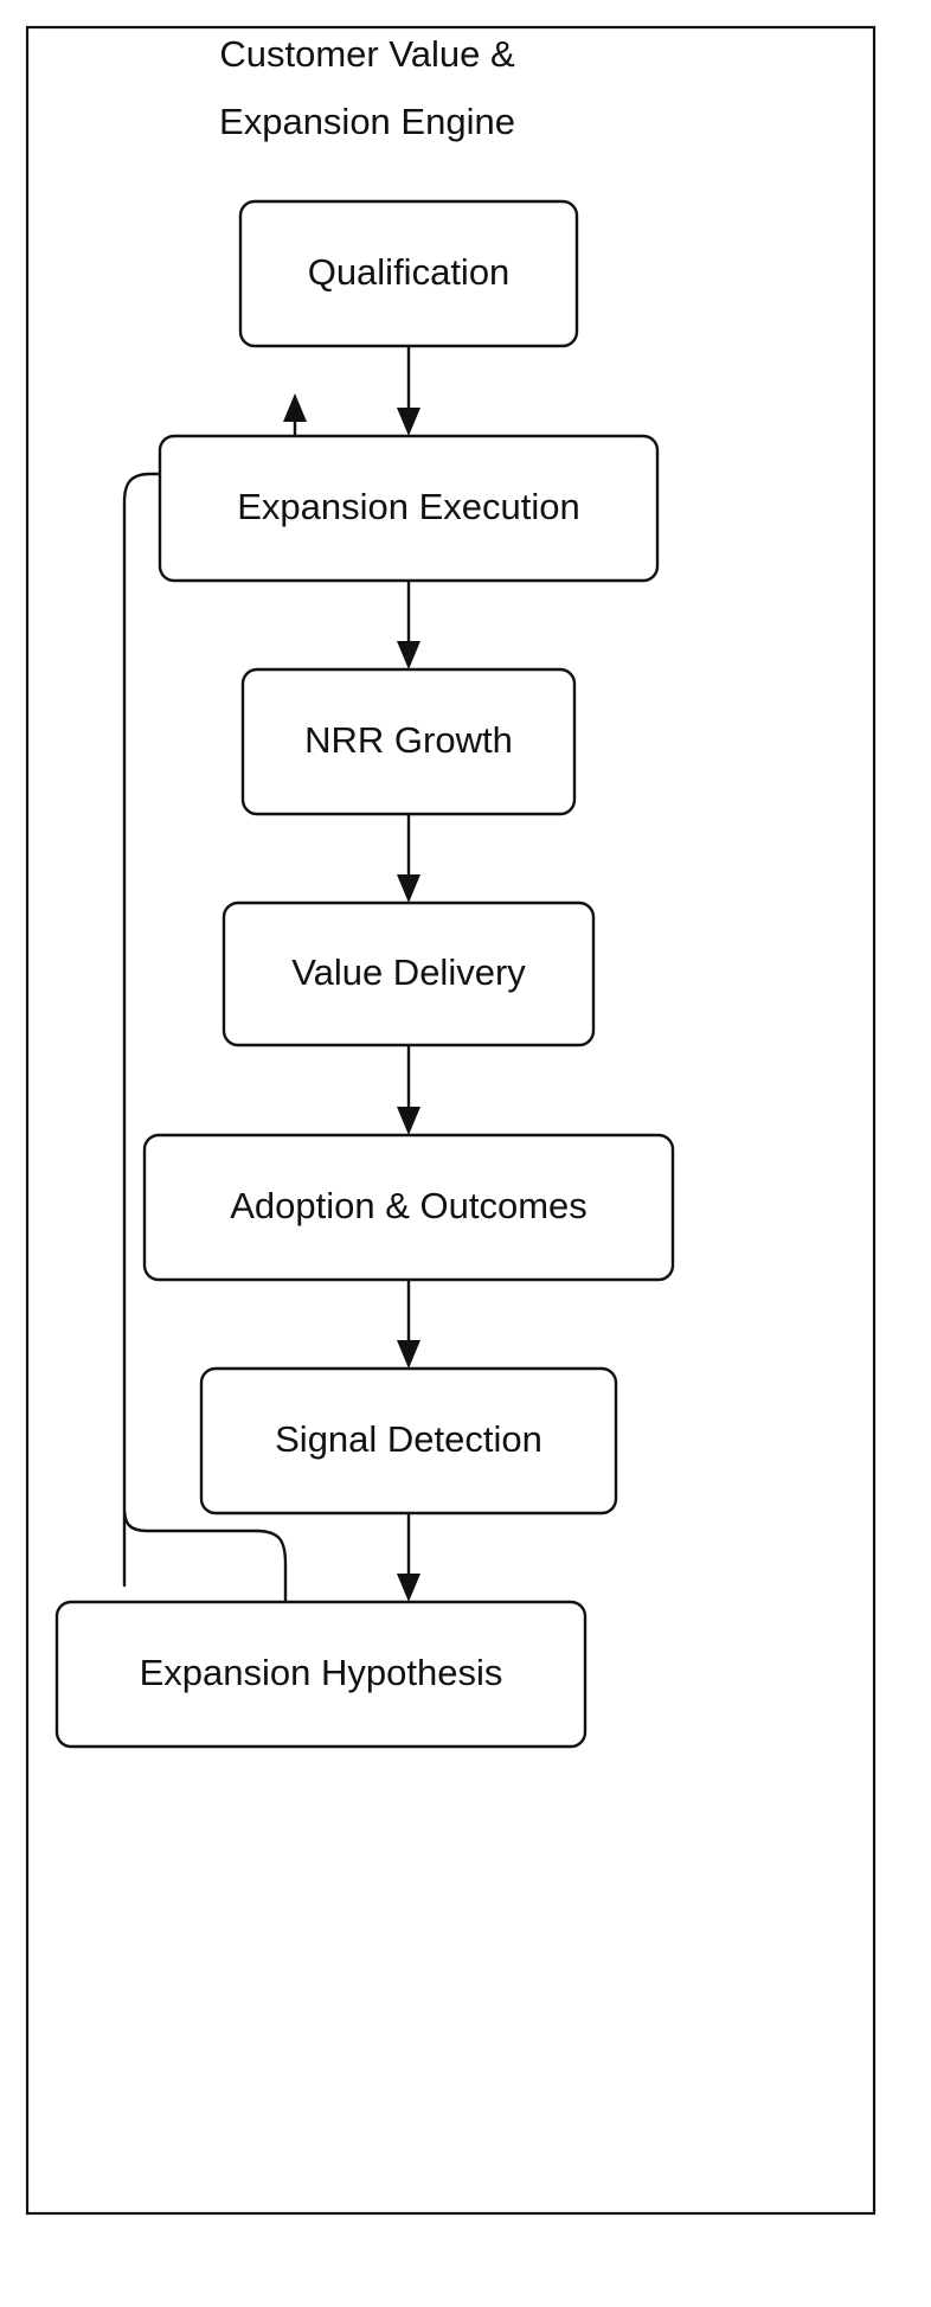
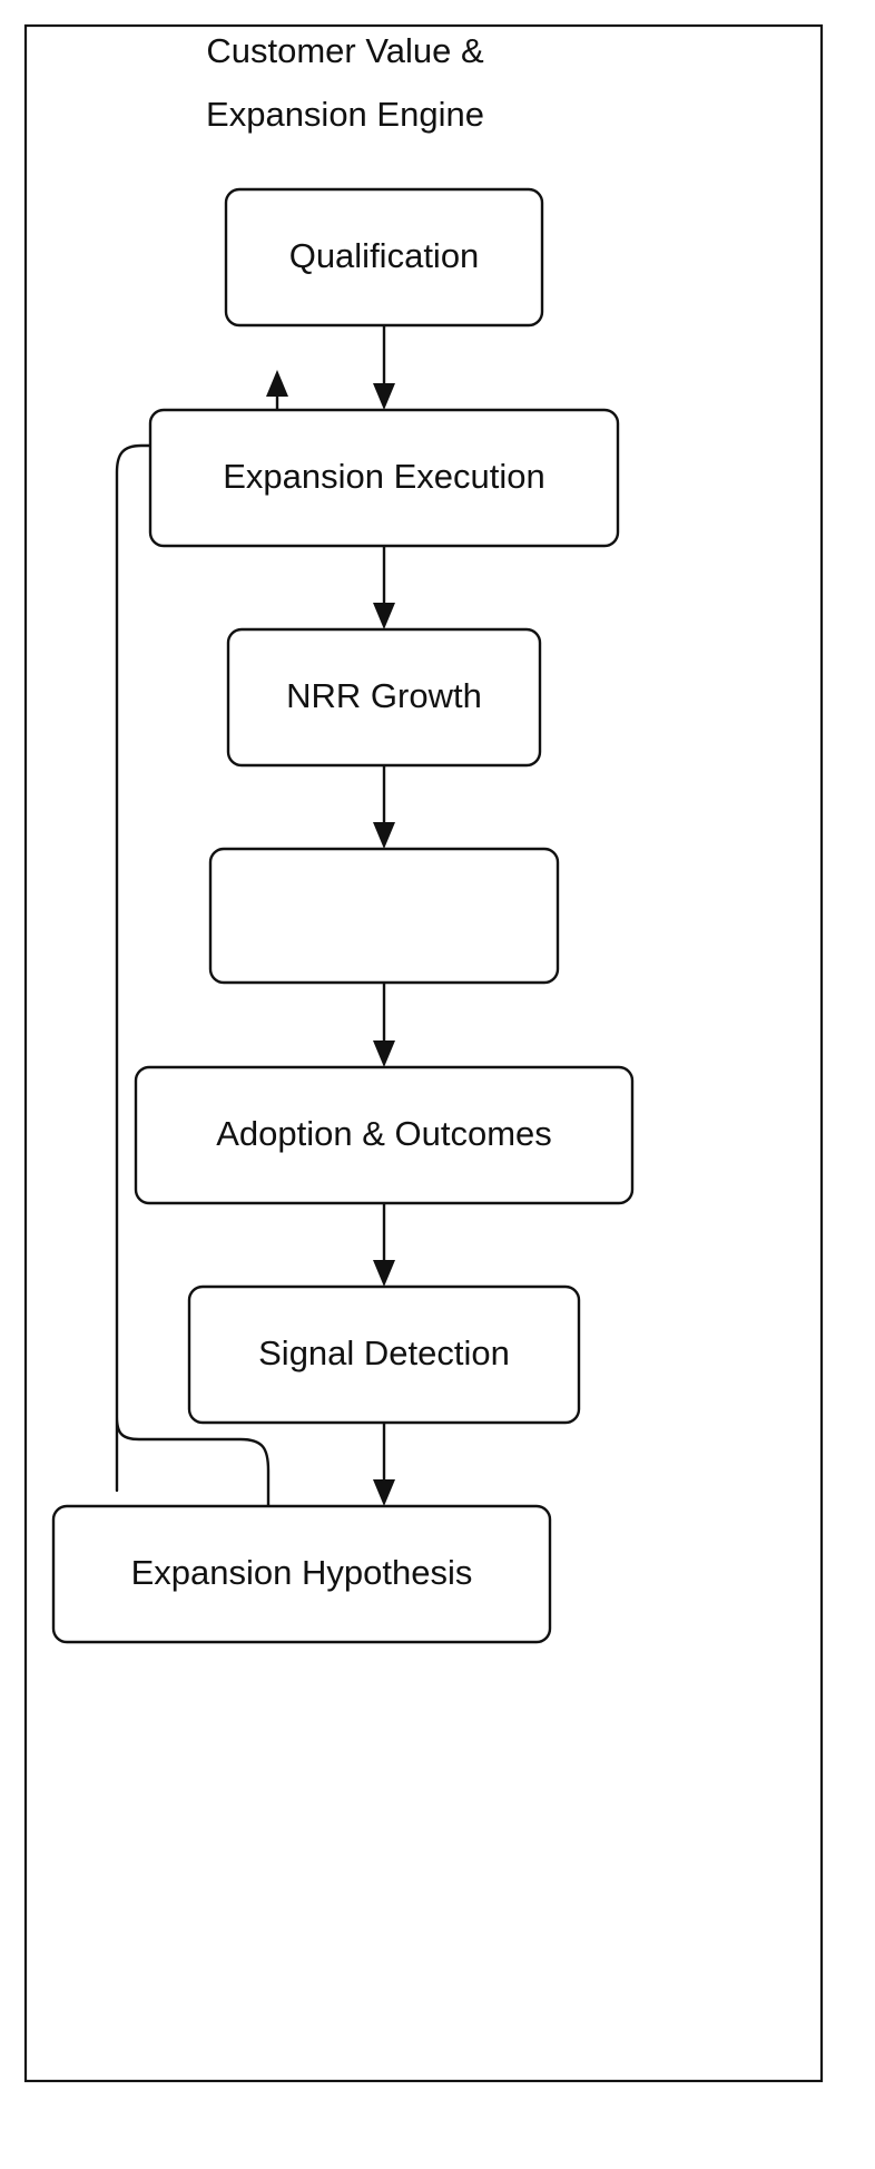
  Customer Value &
  Expansion Engine
  Qualification
  Expansion Execution
  NRR Growth
- Value Delivery
  Adoption & Outcomes
  Signal Detection
  Expansion Hypothesis
